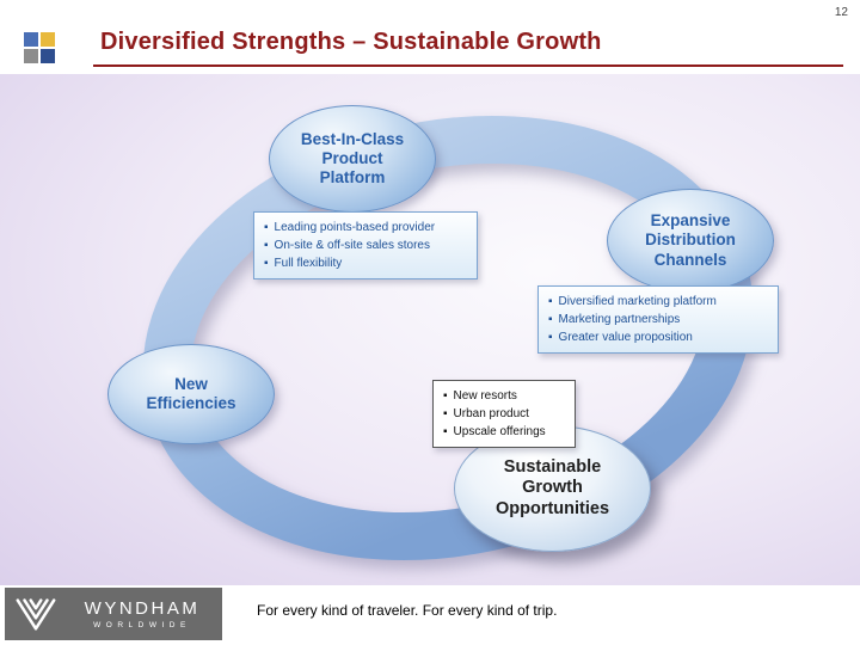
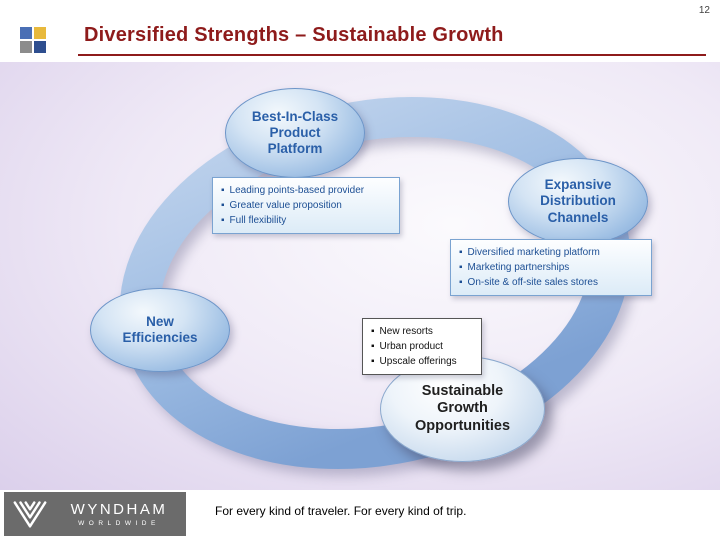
  Diversified Strengths – Sustainable Growth
  12
  Best-In-Class
  Product
  Platform
  Expansive
  Distribution
  Channels
  New
  Efficiencies
  Sustainable
  Growth
  Opportunities
  Leading points-based provider
- On-site & off-site sales stores
+ Greater value proposition
  Full flexibility
  Diversified marketing platform
  Marketing partnerships
- Greater value proposition
+ On-site & off-site sales stores
  New resorts
  Urban product
  Upscale offerings
  WYNDHAM
  For every kind of traveler. For every kind of trip.
